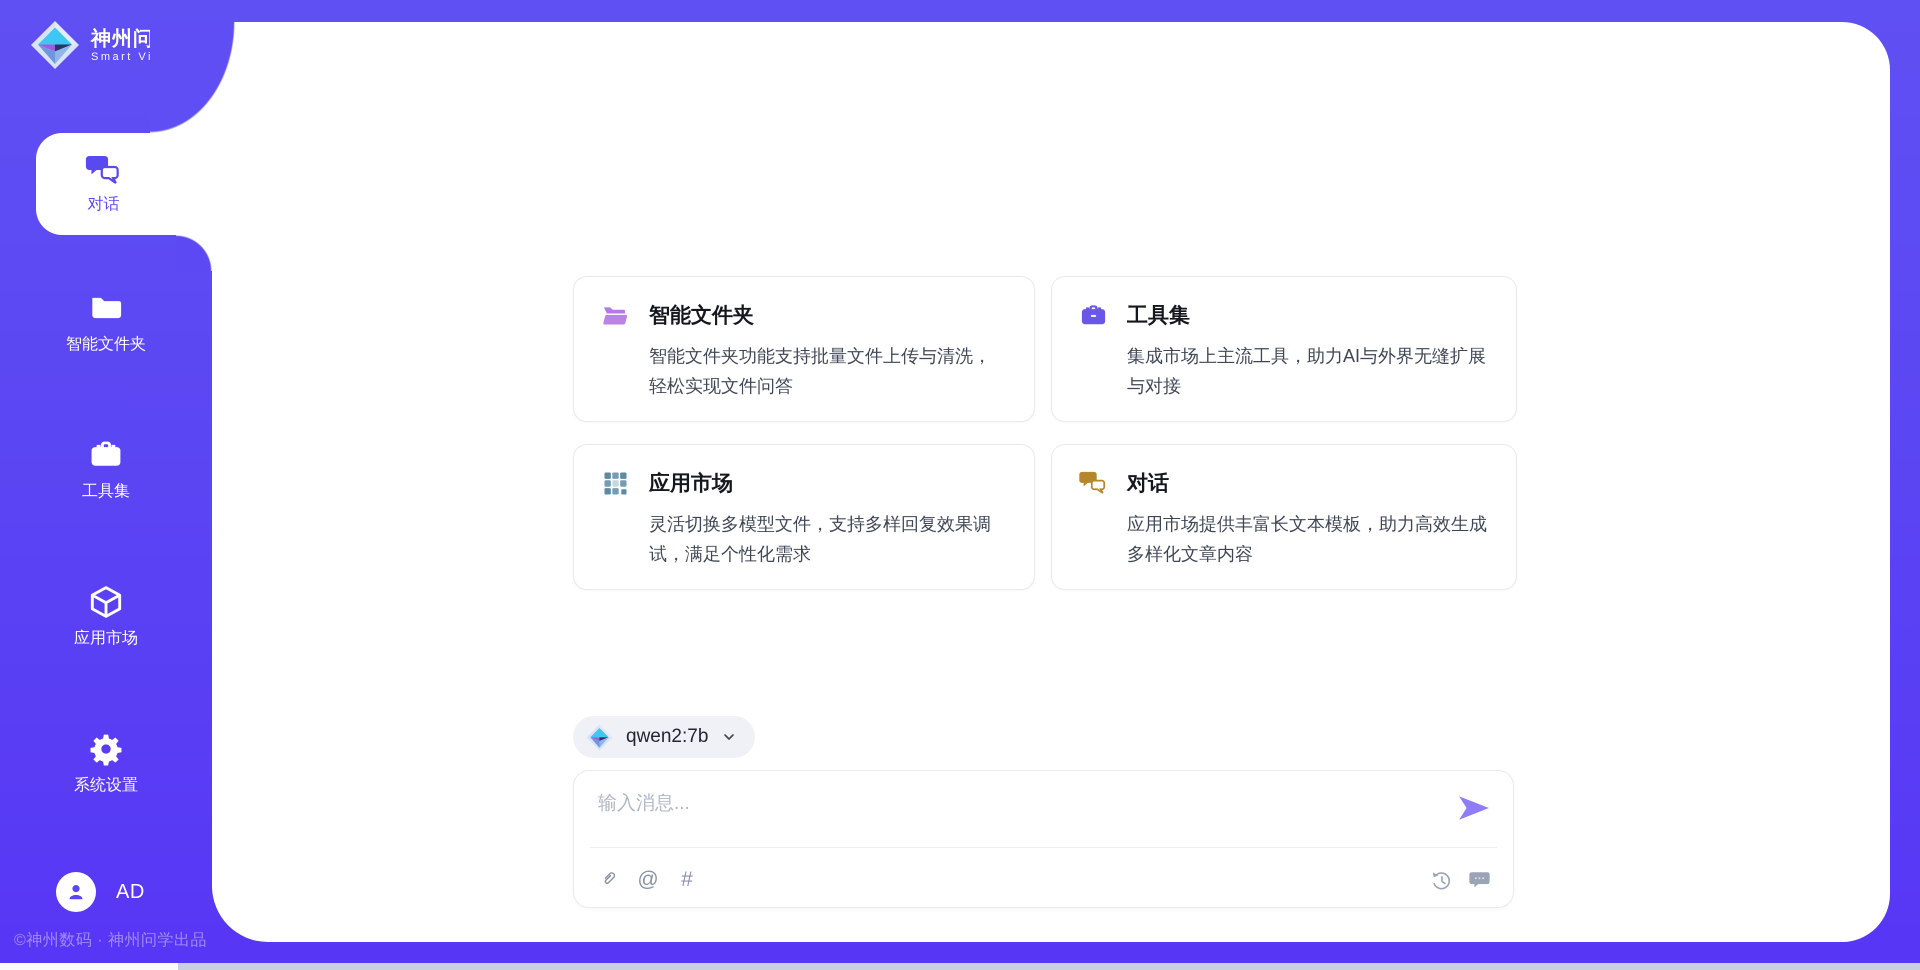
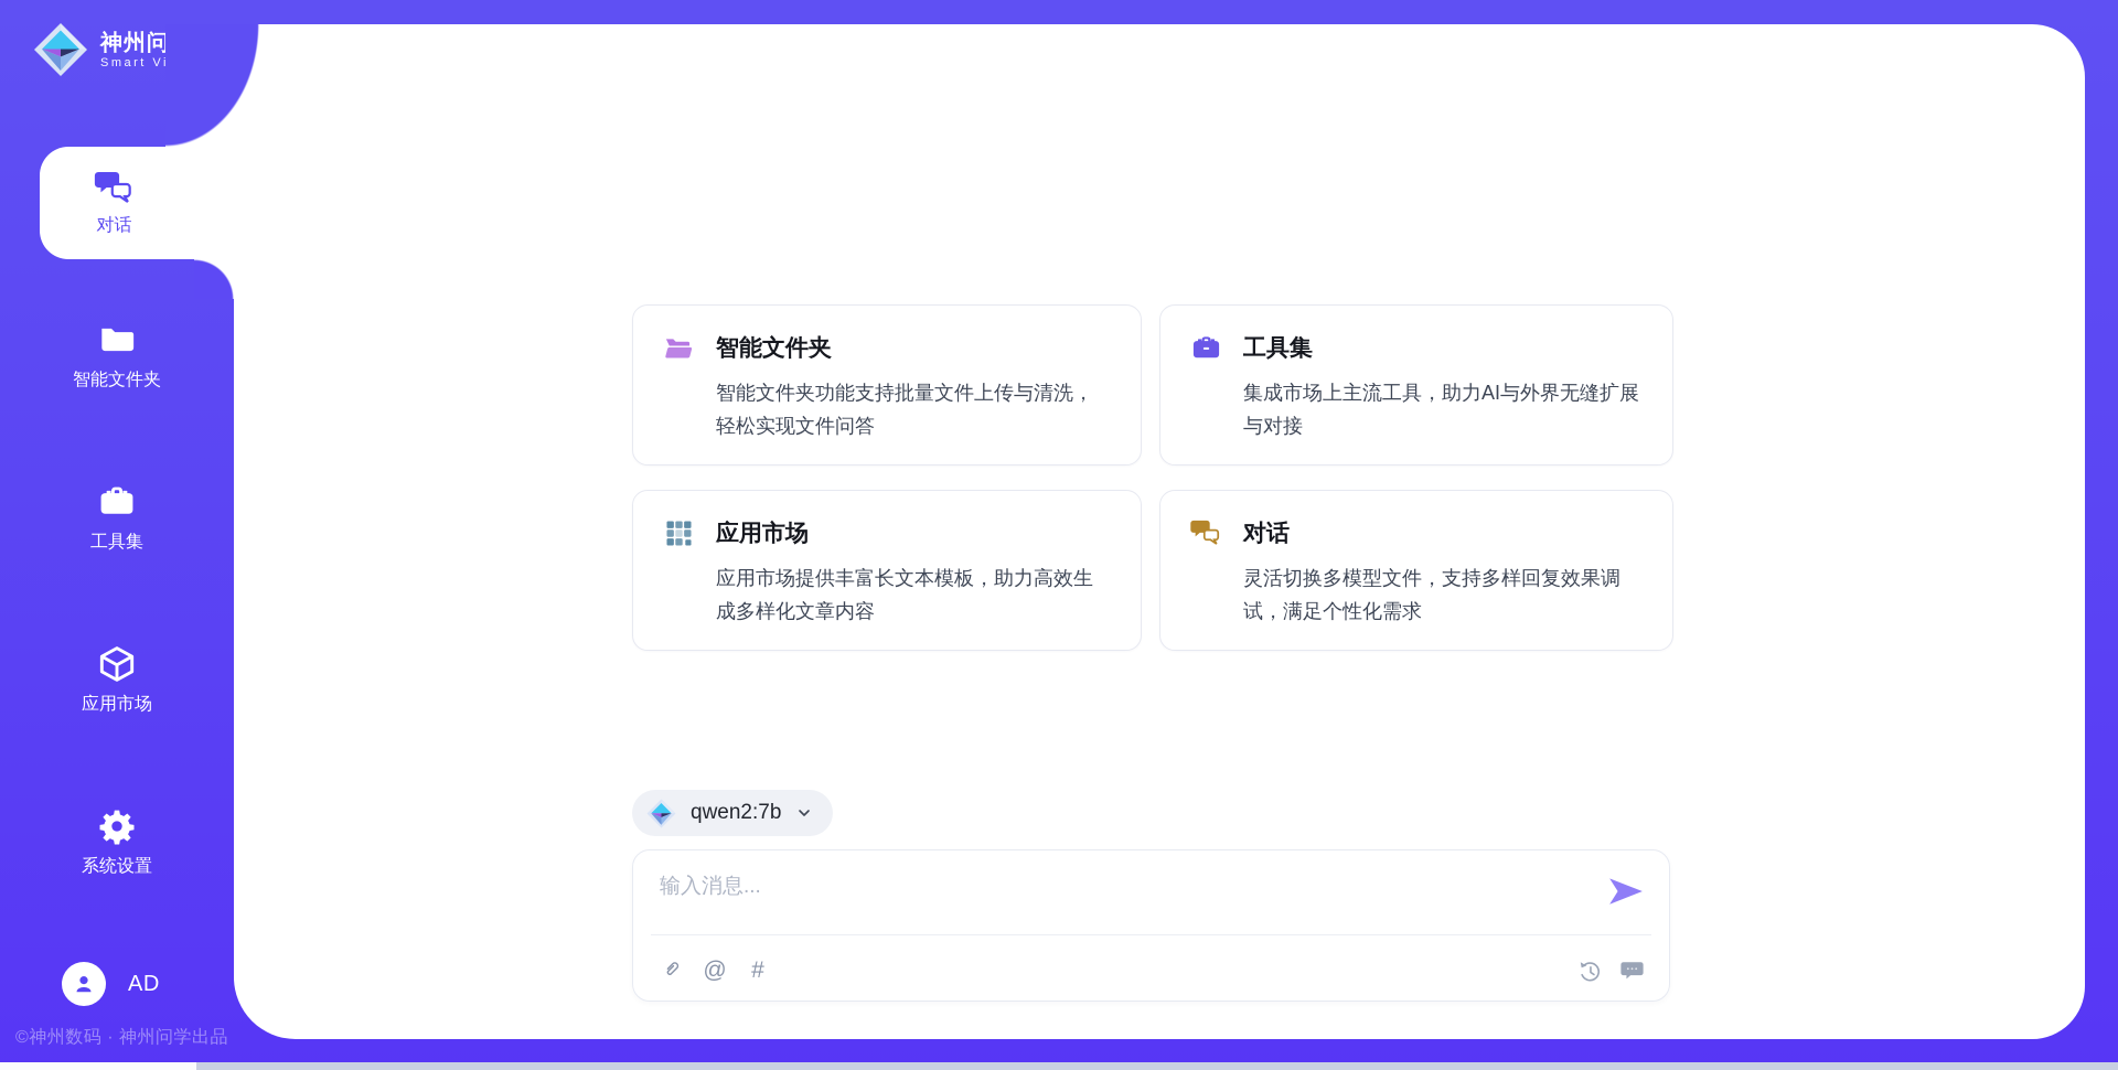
  智能文件夹
  智能文件夹功能支持批量文件上传与清洗，轻松实现文件问答
  工具集
  集成市场上主流工具，助力AI与外界无缝扩展与对接
  应用市场
- 灵活切换多模型文件，支持多样回复效果调试，满足个性化需求
+ 应用市场提供丰富长文本模板，助力高效生成多样化文章内容
  对话
- 应用市场提供丰富长文本模板，助力高效生成多样化文章内容
+ 灵活切换多模型文件，支持多样回复效果调试，满足个性化需求
  qwen2:7b
  输入消息...
  @
  #
  神州问
  对话
  智能文件夹
  工具集
  应用市场
  系统设置
  AD
  ©神州数码 · 神州问学出品
